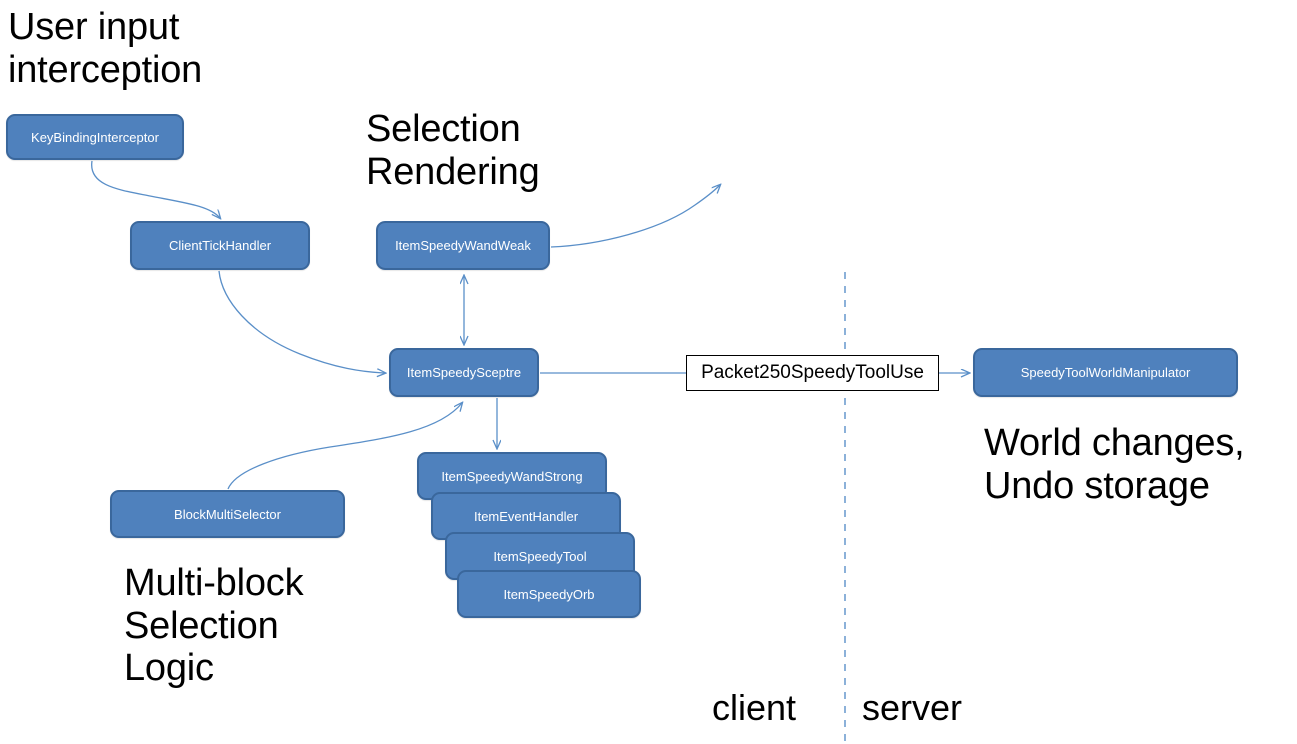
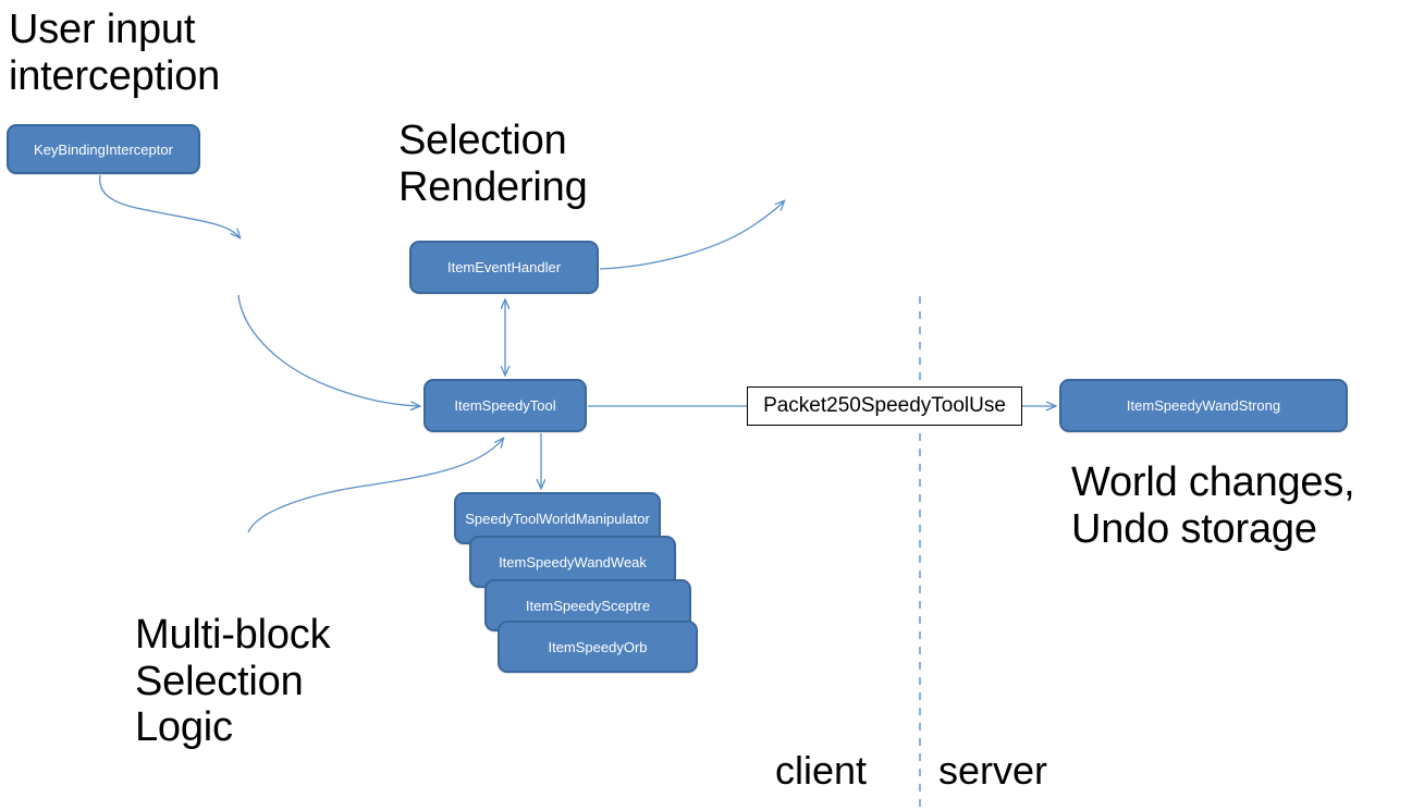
  KeyBindingInterceptor
- ClientTickHandler
- ItemSpeedyWandWeak
+ ItemEventHandler
- ItemSpeedySceptre
+ ItemSpeedyTool
- BlockMultiSelector
- ItemSpeedyWandStrong
+ SpeedyToolWorldManipulator
- ItemEventHandler
+ ItemSpeedyWandWeak
- ItemSpeedyTool
+ ItemSpeedySceptre
  ItemSpeedyOrb
- SpeedyToolWorldManipulator
+ ItemSpeedyWandStrong
  Packet250SpeedyToolUse
  User input
  interception
  Selection
  Rendering
  World changes,
  Undo storage
  Multi-block
  Selection
  Logic
  client
  server
